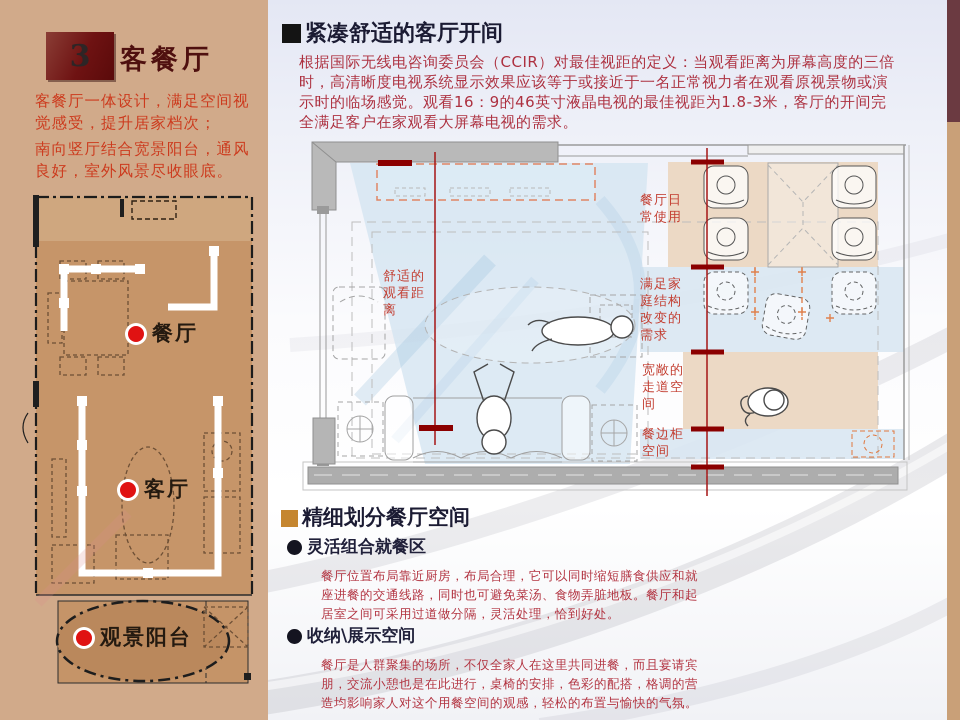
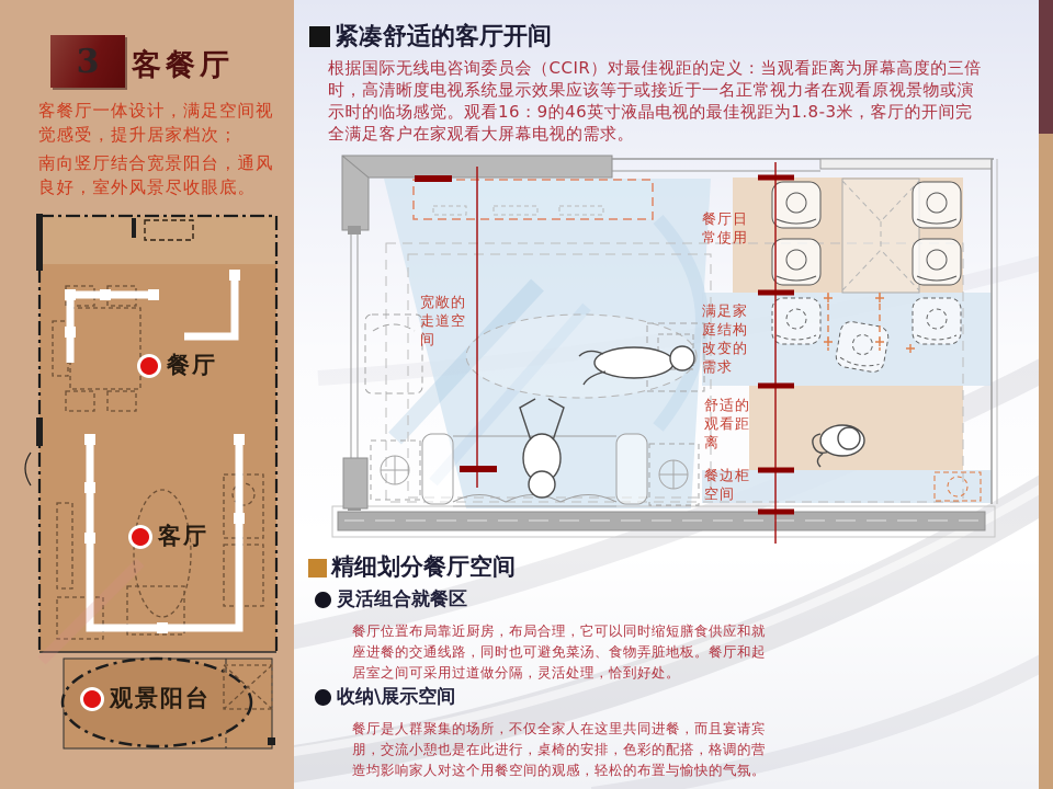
  3
  客餐厅
  客餐厅一体设计，满足空间视觉感受，提升居家档次；
  南向竖厅结合宽景阳台，通风良好，室外风景尽收眼底。
  餐厅
  客厅
  观景阳台
  紧凑舒适的客厅开间
  根据国际无线电咨询委员会（CCIR）对最佳视距的定义：当观看距离为屏幕高度的三倍时，高清晰度电视系统显示效果应该等于或接近于一名正常视力者在观看原视景物或演示时的临场感觉。观看16：9的46英寸液晶电视的最佳视距为1.8-3米，客厅的开间完全满足客户在家观看大屏幕电视的需求。
- 舒适的观看距离
+ 宽敞的走道空间
  餐厅日常使用
  满足家庭结构改变的需求
- 宽敞的走道空间
+ 舒适的观看距离
  餐边柜空间
  精细划分餐厅空间
  灵活组合就餐区
  餐厅位置布局靠近厨房，布局合理，它可以同时缩短膳食供应和就座进餐的交通线路，同时也可避免菜汤、食物弄脏地板。餐厅和起居室之间可采用过道做分隔，灵活处理，恰到好处。
  收纳\展示空间
  餐厅是人群聚集的场所，不仅全家人在这里共同进餐，而且宴请宾朋，交流小憩也是在此进行，桌椅的安排，色彩的配搭，格调的营造均影响家人对这个用餐空间的观感，轻松的布置与愉快的气氛。
